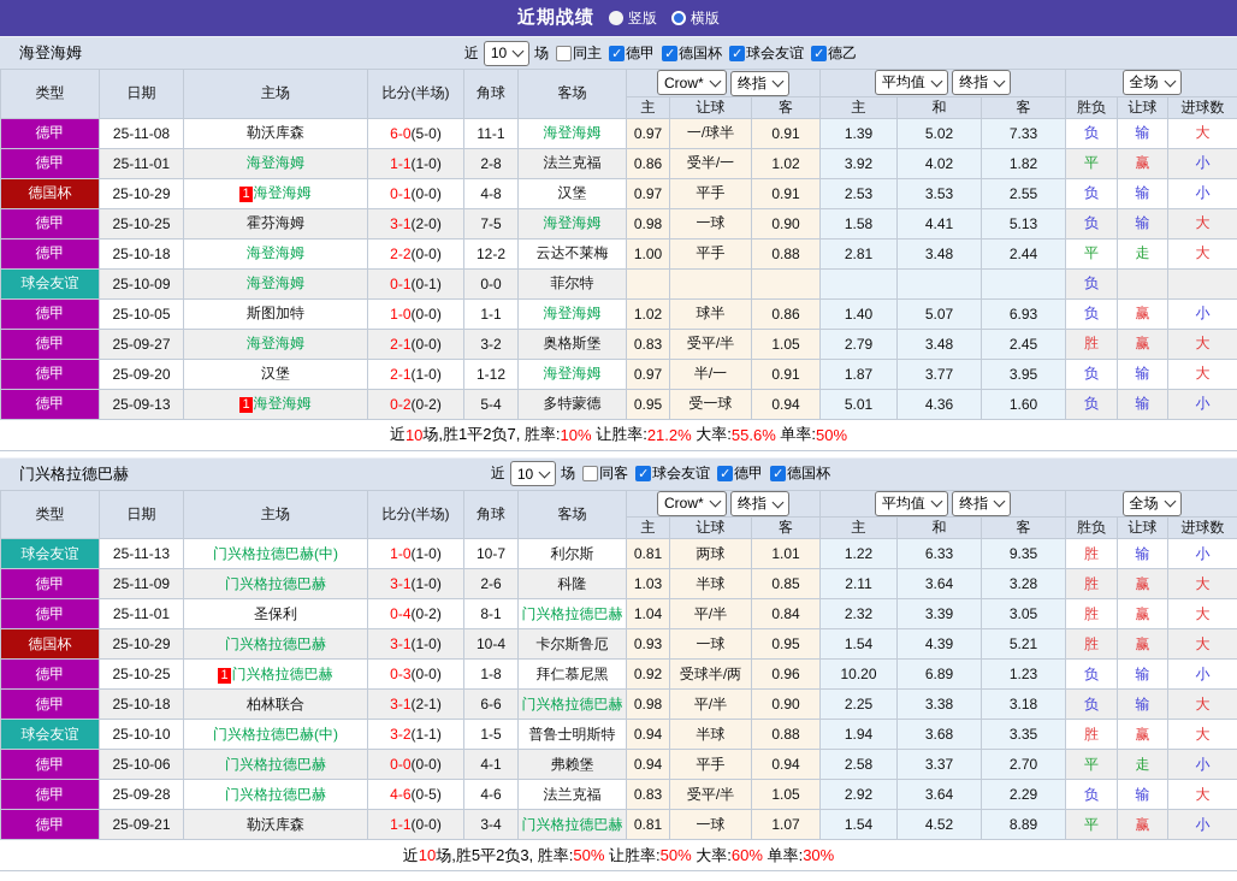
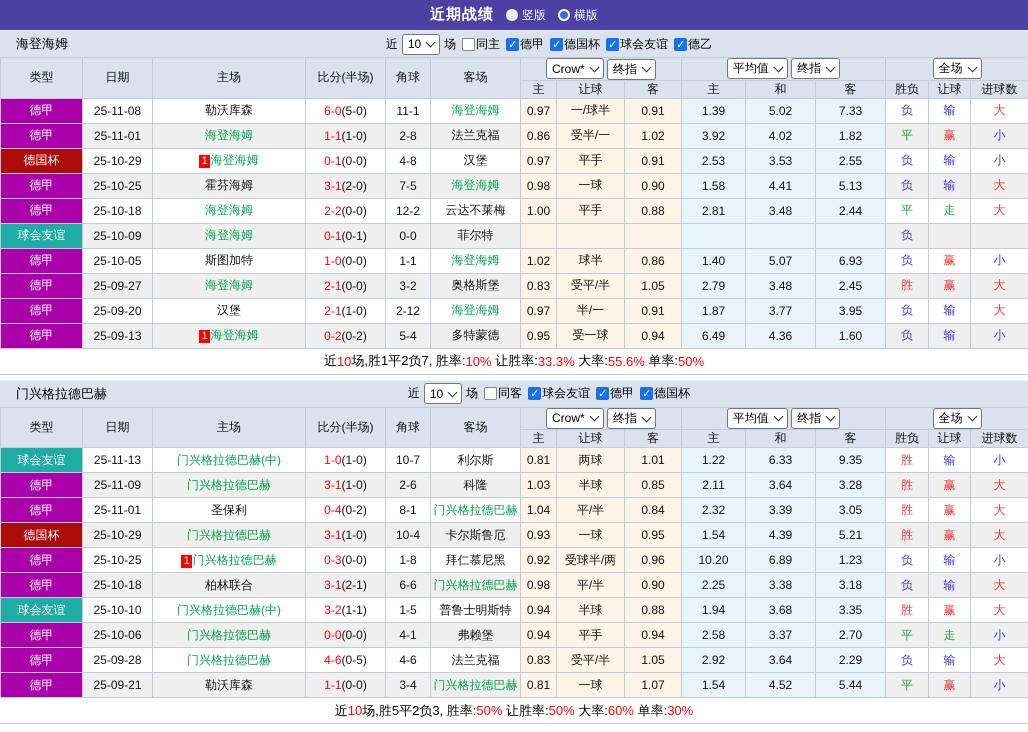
  近期战绩
  竖版
  横版
  海登海姆
  近
  10
  场
  同主
  德甲
  德国杯
  球会友谊
  德乙
  类型	日期	主场	比分(半场)	角球	客场	Crow* 终指	平均值 终指	全场
  主	让球	客	主	和	客	胜负	让球	进球数
  德甲	25-11-08	勒沃库森	6-0(5-0)	11-1	海登海姆	0.97	一/球半	0.91	1.39	5.02	7.33	负	输	大
  德甲	25-11-01	海登海姆	1-1(1-0)	2-8	法兰克福	0.86	受半/一	1.02	3.92	4.02	1.82	平	赢	小
  德国杯	25-10-29	1 海登海姆	0-1(0-0)	4-8	汉堡	0.97	平手	0.91	2.53	3.53	2.55	负	输	小
  德甲	25-10-25	霍芬海姆	3-1(2-0)	7-5	海登海姆	0.98	一球	0.90	1.58	4.41	5.13	负	输	大
  德甲	25-10-18	海登海姆	2-2(0-0)	12-2	云达不莱梅	1.00	平手	0.88	2.81	3.48	2.44	平	走	大
  球会友谊	25-10-09	海登海姆	0-1(0-1)	0-0	菲尔特							负
  德甲	25-10-05	斯图加特	1-0(0-0)	1-1	海登海姆	1.02	球半	0.86	1.40	5.07	6.93	负	赢	小
  德甲	25-09-27	海登海姆	2-1(0-0)	3-2	奥格斯堡	0.83	受平/半	1.05	2.79	3.48	2.45	胜	赢	大
- 德甲	25-09-20	汉堡	2-1(1-0)	1-12	海登海姆	0.97	半/一	0.91	1.87	3.77	3.95	负	输	大
+ 德甲	25-09-20	汉堡	2-1(1-0)	2-12	海登海姆	0.97	半/一	0.91	1.87	3.77	3.95	负	输	大
- 德甲	25-09-13	1 海登海姆	0-2(0-2)	5-4	多特蒙德	0.95	受一球	0.94	5.01	4.36	1.60	负	输	小
+ 德甲	25-09-13	1 海登海姆	0-2(0-2)	5-4	多特蒙德	0.95	受一球	0.94	6.49	4.36	1.60	负	输	小
  近
  10
  场,胜1平2负7, 胜率:
  10%
  让胜率:
- 21.2%
+ 33.3%
  大率:
  55.6%
  单率:
  50%
  门兴格拉德巴赫
  近
  10
  场
  同客
  球会友谊
  德甲
  德国杯
  类型	日期	主场	比分(半场)	角球	客场	Crow* 终指	平均值 终指	全场
  主	让球	客	主	和	客	胜负	让球	进球数
  球会友谊	25-11-13	门兴格拉德巴赫(中)	1-0(1-0)	10-7	利尔斯	0.81	两球	1.01	1.22	6.33	9.35	胜	输	小
  德甲	25-11-09	门兴格拉德巴赫	3-1(1-0)	2-6	科隆	1.03	半球	0.85	2.11	3.64	3.28	胜	赢	大
  德甲	25-11-01	圣保利	0-4(0-2)	8-1	门兴格拉德巴赫	1.04	平/半	0.84	2.32	3.39	3.05	胜	赢	大
  德国杯	25-10-29	门兴格拉德巴赫	3-1(1-0)	10-4	卡尔斯鲁厄	0.93	一球	0.95	1.54	4.39	5.21	胜	赢	大
  德甲	25-10-25	1 门兴格拉德巴赫	0-3(0-0)	1-8	拜仁慕尼黑	0.92	受球半/两	0.96	10.20	6.89	1.23	负	输	小
  德甲	25-10-18	柏林联合	3-1(2-1)	6-6	门兴格拉德巴赫	0.98	平/半	0.90	2.25	3.38	3.18	负	输	大
  球会友谊	25-10-10	门兴格拉德巴赫(中)	3-2(1-1)	1-5	普鲁士明斯特	0.94	半球	0.88	1.94	3.68	3.35	胜	赢	大
  德甲	25-10-06	门兴格拉德巴赫	0-0(0-0)	4-1	弗赖堡	0.94	平手	0.94	2.58	3.37	2.70	平	走	小
  德甲	25-09-28	门兴格拉德巴赫	4-6(0-5)	4-6	法兰克福	0.83	受平/半	1.05	2.92	3.64	2.29	负	输	大
- 德甲	25-09-21	勒沃库森	1-1(0-0)	3-4	门兴格拉德巴赫	0.81	一球	1.07	1.54	4.52	8.89	平	赢	小
+ 德甲	25-09-21	勒沃库森	1-1(0-0)	3-4	门兴格拉德巴赫	0.81	一球	1.07	1.54	4.52	5.44	平	赢	小
  近
  10
  场,胜5平2负3, 胜率:
  50%
  让胜率:
  50%
  大率:
  60%
  单率:
  30%
